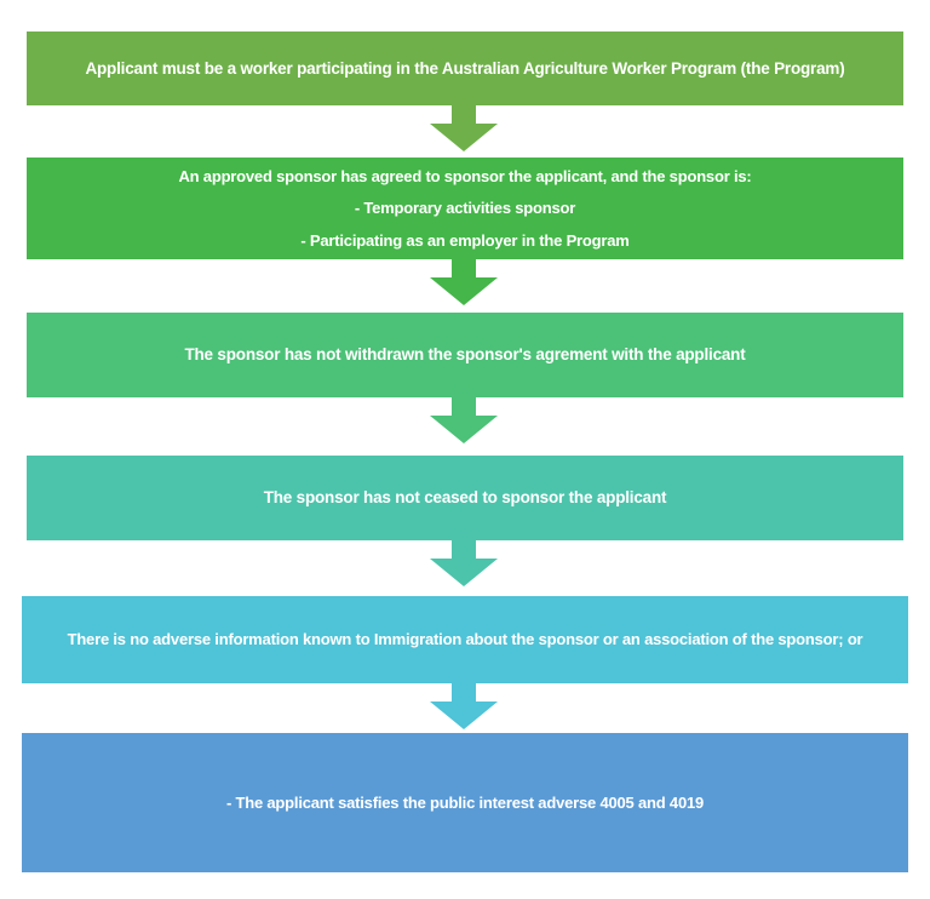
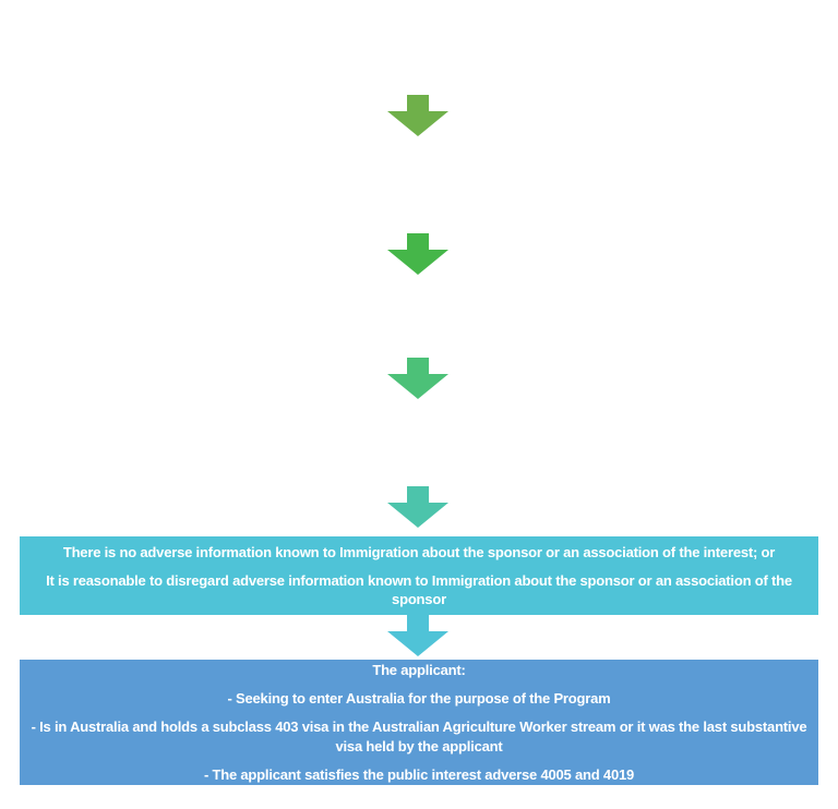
- Applicant must be a worker participating in the Australian Agriculture Worker Program (the Program)
- An approved sponsor has agreed to sponsor the applicant, and the sponsor is:
- - Temporary activities sponsor
- - Participating as an employer in the Program
- The sponsor has not withdrawn the sponsor's agrement with the applicant
- The sponsor has not ceased to sponsor the applicant
- There is no adverse information known to Immigration about the sponsor or an association of the sponsor; or
+ There is no adverse information known to Immigration about the sponsor or an association of the interest; or
+ It is reasonable to disregard adverse information known to Immigration about the sponsor or an association of the sponsor
+ The applicant:
+ - Seeking to enter Australia for the purpose of the Program
+ - Is in Australia and holds a subclass 403 visa in the Australian Agriculture Worker stream or it was the last substantive visa held by the applicant
  - The applicant satisfies the public interest adverse 4005 and 4019
